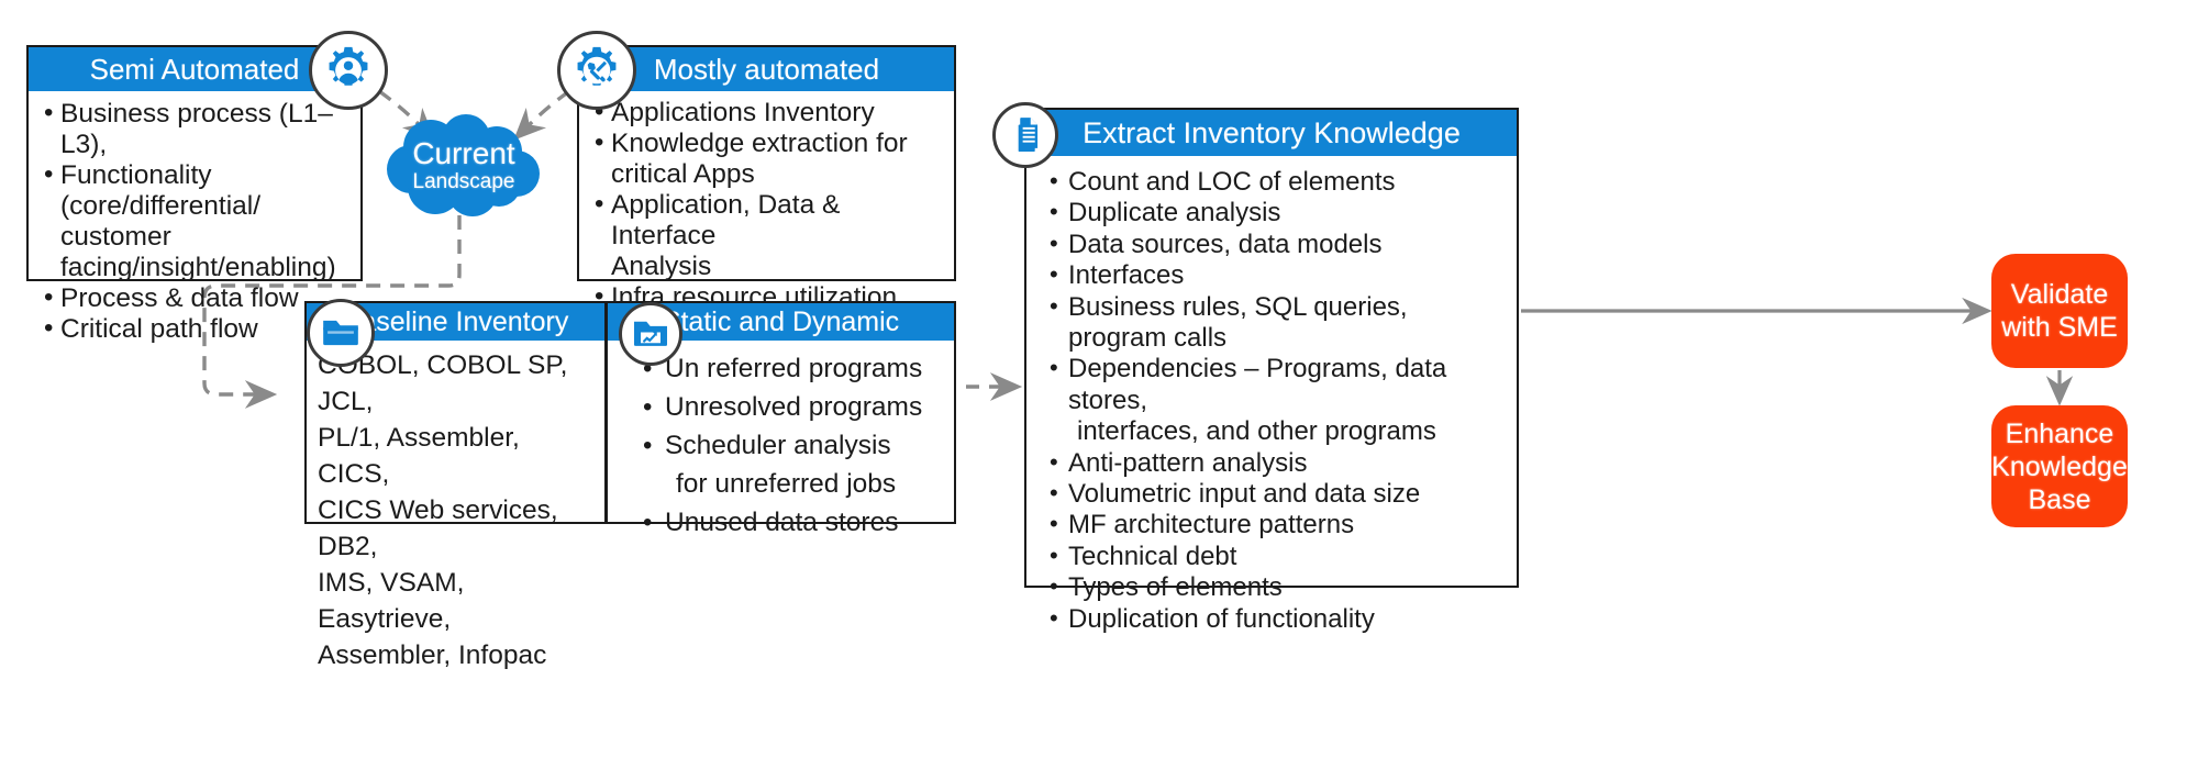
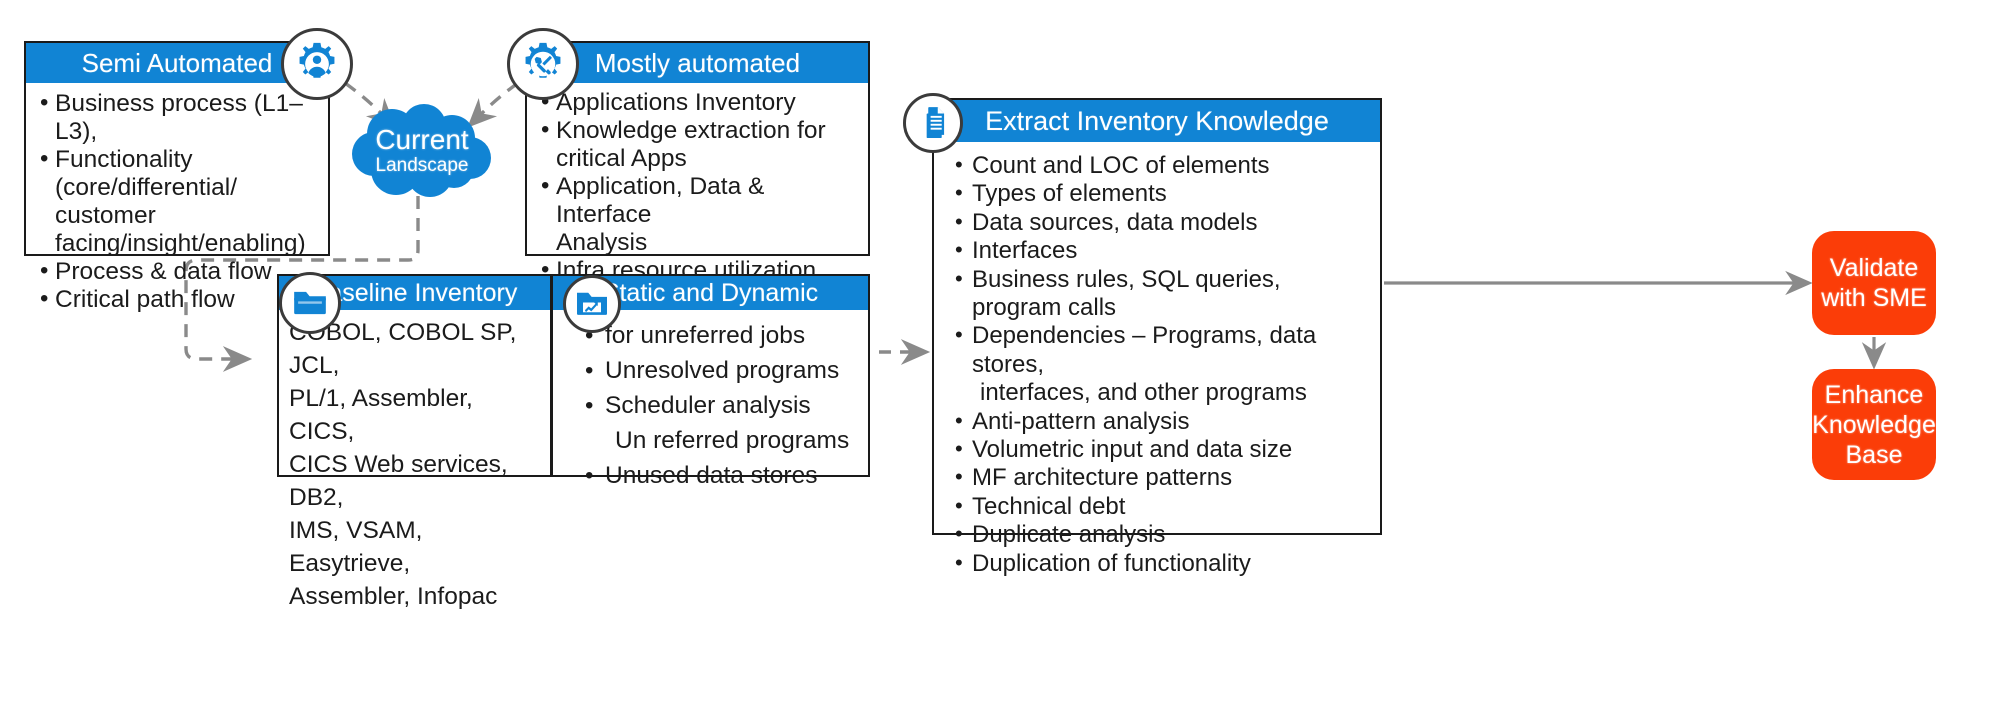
  Current
  Landscape
  Semi Automated
  Business process (L1–L3),
  Functionality
  (core/differential/ customer
  facing/insight/enabling)
  Process & data flow
  Critical path flow
  Mostly automated
  Applications Inventory
  Knowledge extraction for
  critical Apps
  Application, Data & Interface
  Analysis
  Infra resource utilization
  seline Inventory
  CBOL, COBOL SP, JCL,
  PL/1, Assembler, CICS,
  CICS Web services, DB2,
  IMS, VSAM, Easytrieve,
  Assembler, Infopac
  tatic and Dynamic
- Un referred programs
+ for unreferred jobs
  Unresolved programs
  Scheduler analysis
- for unreferred jobs
+ Un referred programs
  Unused data stores
  Extract Inventory Knowledge
  Count and LOC of elements
- Duplicate analysis
+ Types of elements
  Data sources, data models
  Interfaces
  Business rules, SQL queries, program calls
  Dependencies – Programs, data stores,
  interfaces, and other programs
  Anti-pattern analysis
  Volumetric input and data size
  MF architecture patterns
  Technical debt
- Types of elements
+ Duplicate analysis
  Duplication of functionality
  Validate
  with SME
  Enhance
  Knowledge
  Base
